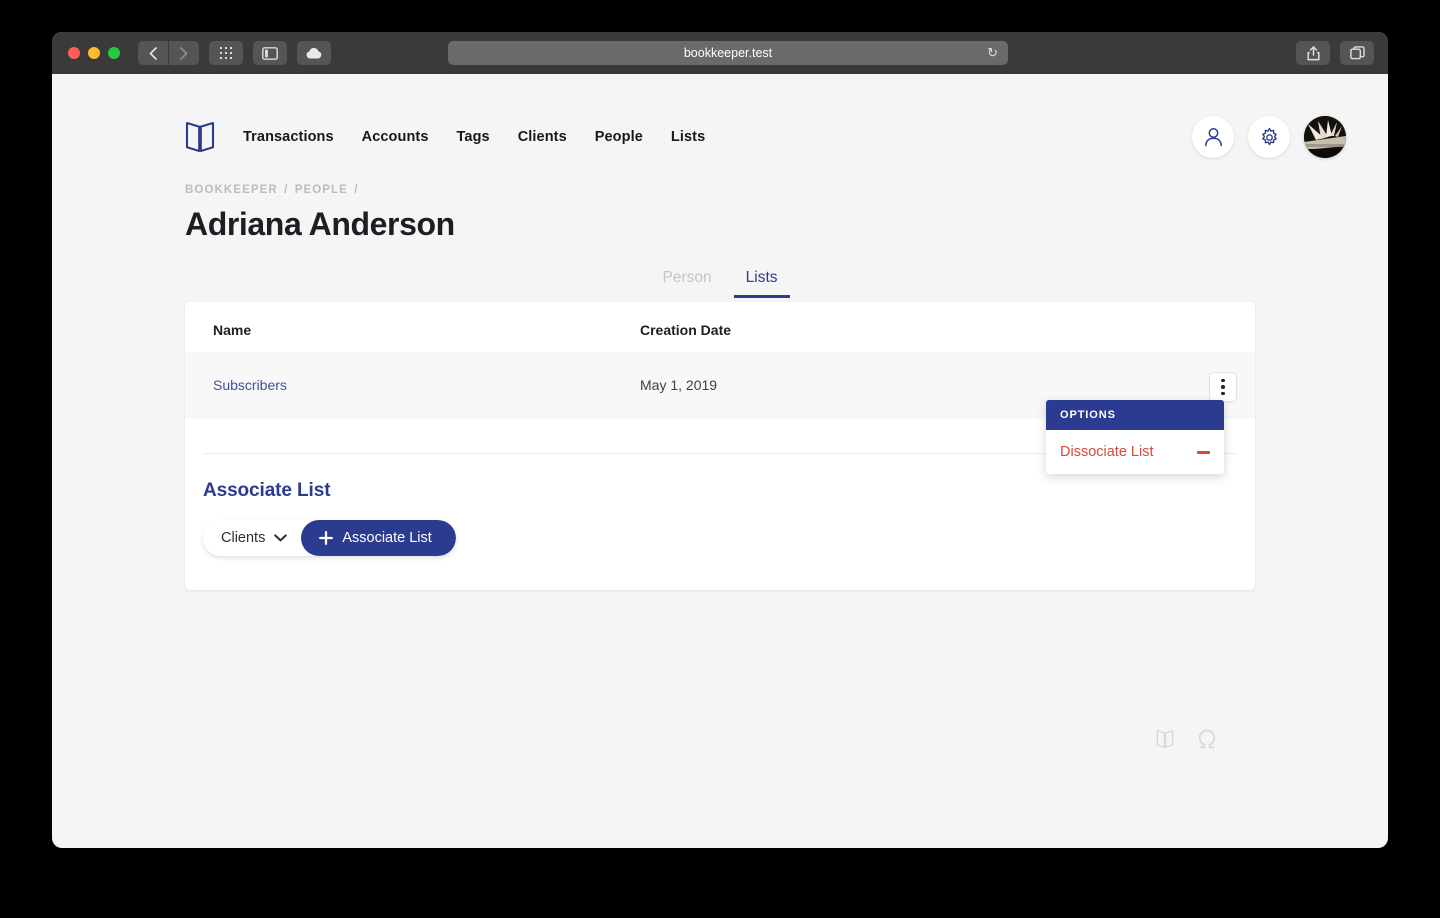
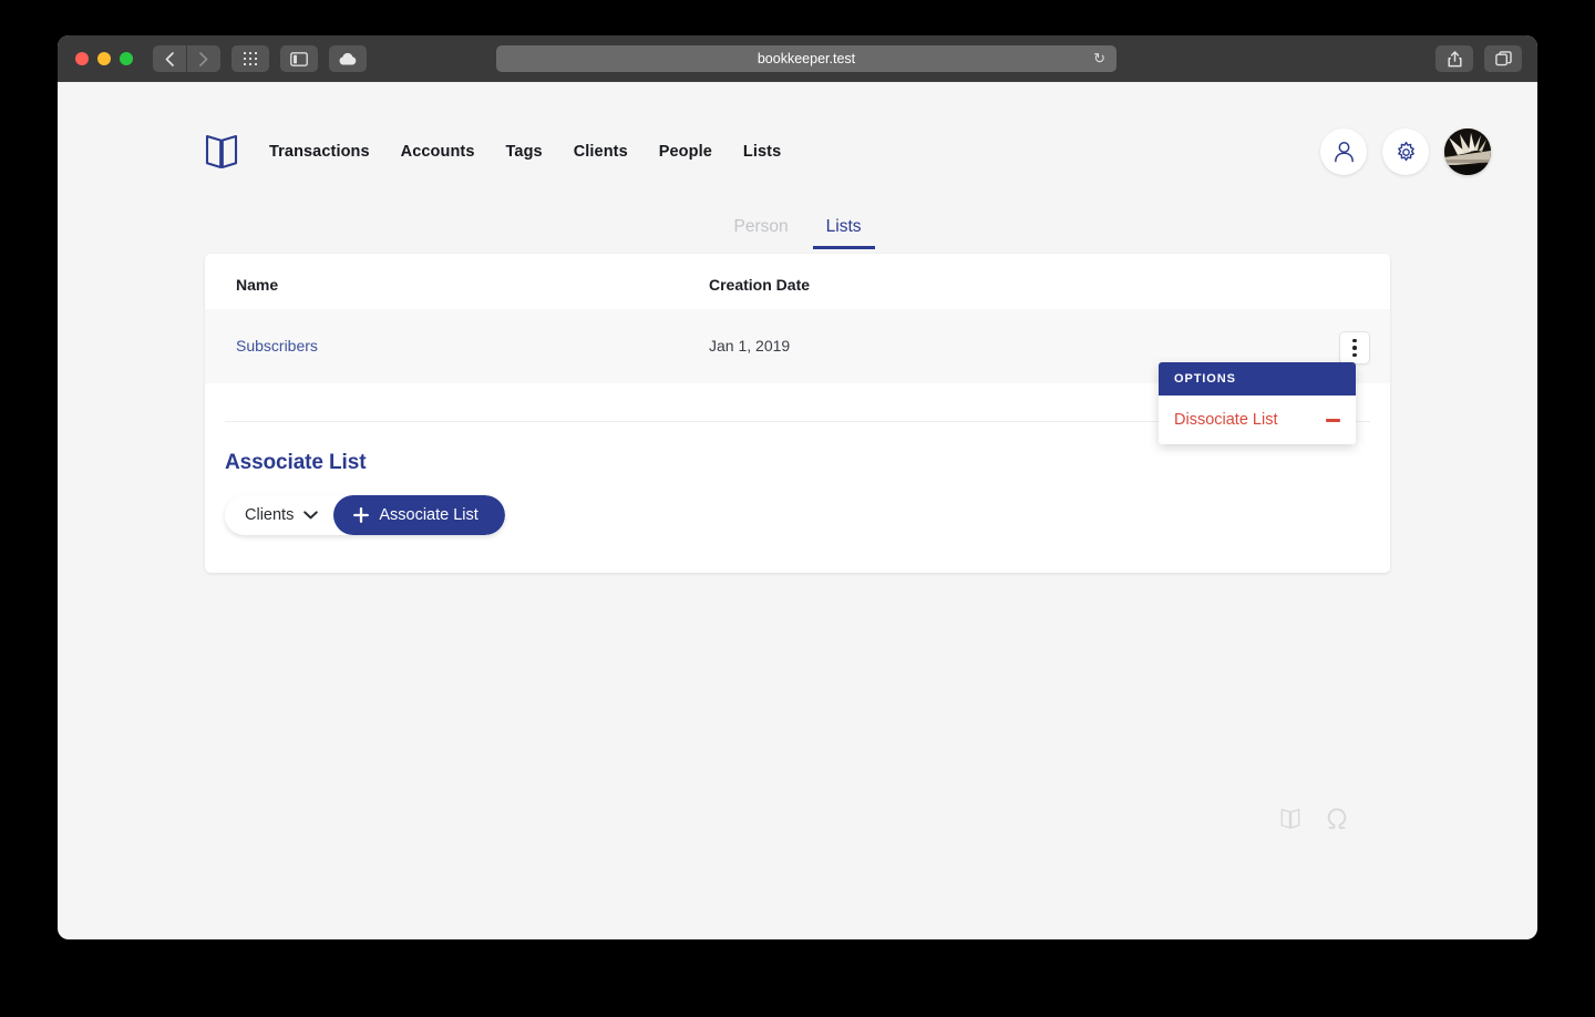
  bookkeeper.test
  ↻
  Transactions
  Accounts
  Tags
  Clients
  People
  Lists
- BOOKKEEPER / PEOPLE /
- Adriana Anderson
  Person
  Lists
  Name	Creation Date
- Subscribers	May 1, 2019
+ Subscribers	Jan 1, 2019
  Associate List
  Clients
  Associate List
  OPTIONS
  Dissociate List
